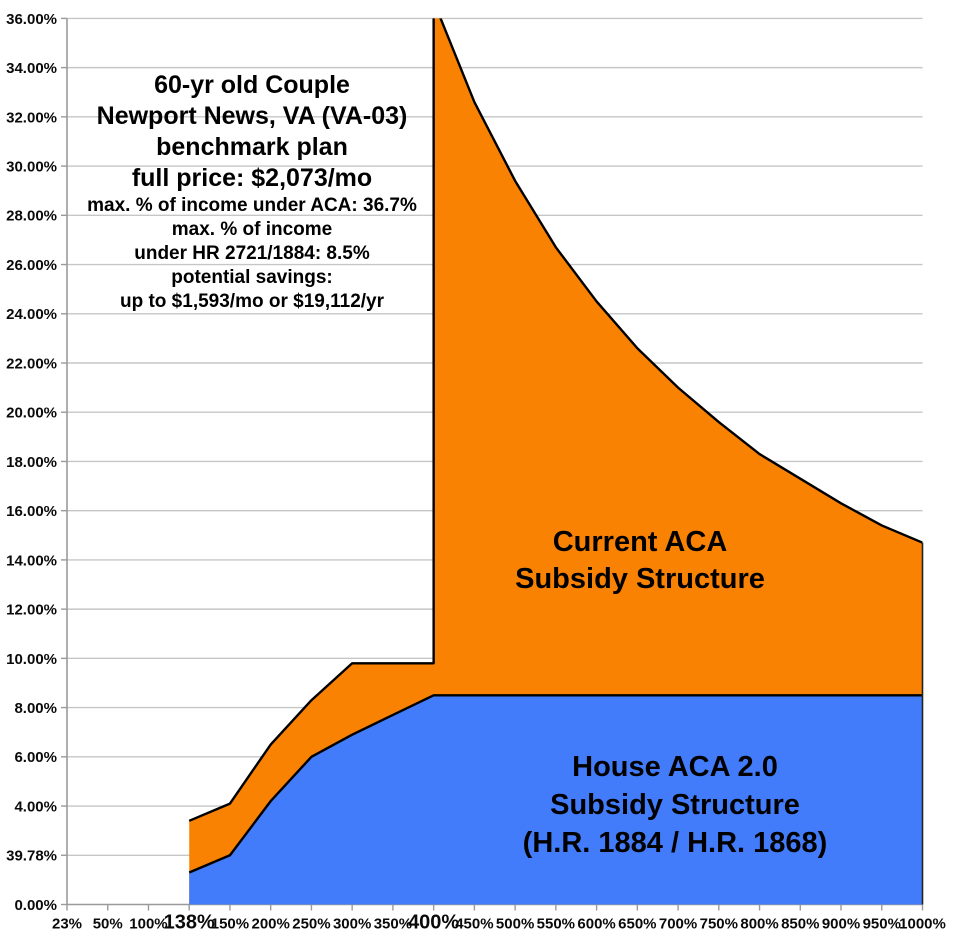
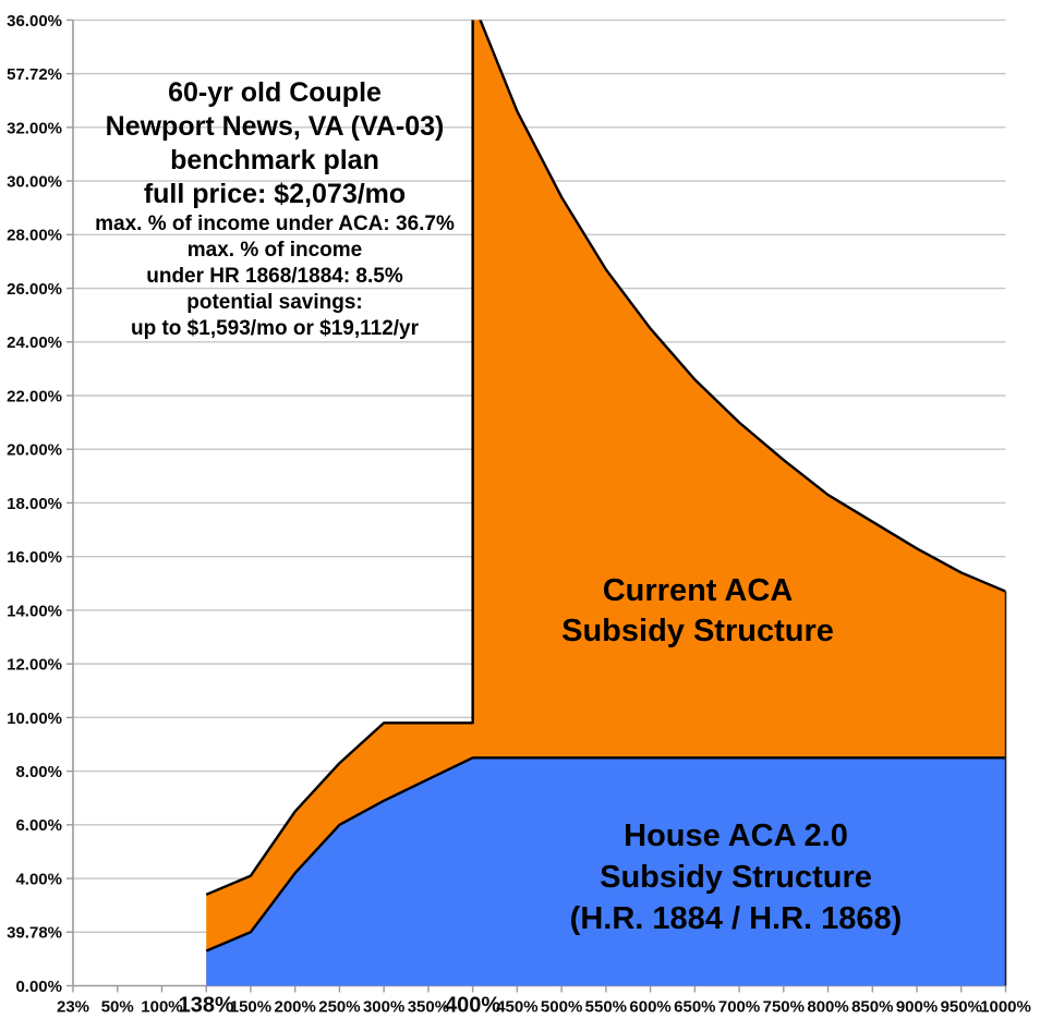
  0.00%
  39.78%
  4.00%
  6.00%
  8.00%
  10.00%
  12.00%
  14.00%
  16.00%
  18.00%
  20.00%
  22.00%
  24.00%
  26.00%
  28.00%
  30.00%
  32.00%
- 34.00%
+ 57.72%
  36.00%
  23%
  50%
  100%
  138%
  150%
  200%
  250%
  300%
  350%
  400%
  450%
  500%
  550%
  600%
  650%
  700%
  750%
  800%
  850%
  900%
  950%
  1000%
  60-yr old Couple
  Newport News, VA (VA-03)
  benchmark plan
  full price: $2,073/mo
  max. % of income under ACA: 36.7%
  max. % of income
- under HR 2721/1884: 8.5%
+ under HR 1868/1884: 8.5%
  potential savings:
  up to $1,593/mo or $19,112/yr
  Current ACA
  Subsidy Structure
  House ACA 2.0
  Subsidy Structure
  (H.R. 1884 / H.R. 1868)
